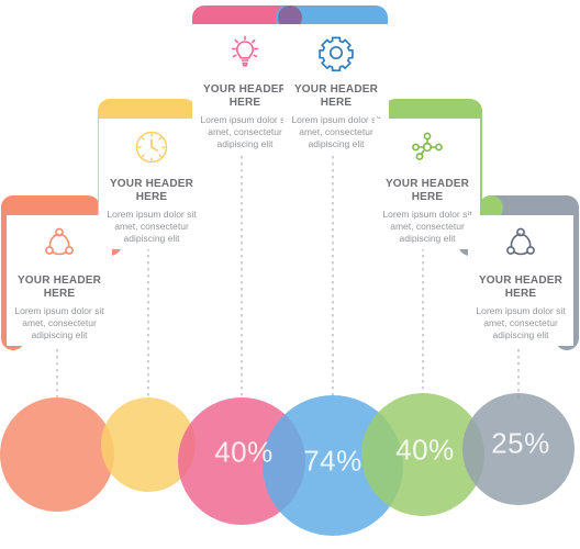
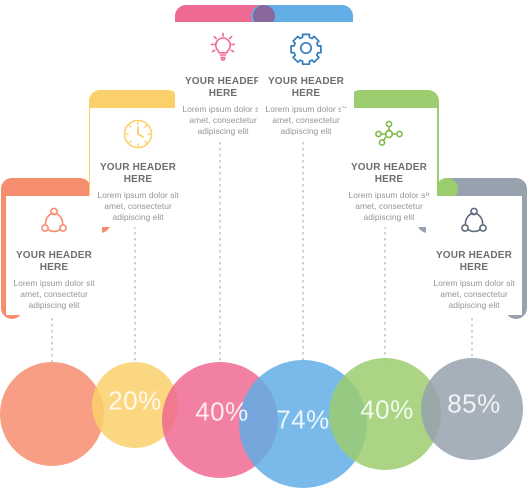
+ 20%
  40%
  74%
  40%
- 25%
+ 85%
  YOUR HEADER HERE
  Lorem ipsum dolor sit amet, consectetur adipiscing elit
  YOUR HEADER HERE
  Lorem ipsum dolor sit amet, consectetur adipiscing elit
  YOUR HEADE HERE
  Lorem ipsum dolor amet, consectetur adipiscing elit
  YOUR HEADER HERE
  Lorem ipsum dolor amet, consectetur adipiscing elit
  YOUR HEADER HERE
  Lorem ipsum dolor sit amet, consectetur adipiscing elit
  YOUR HEADER HERE
  Lorem ipsum dolor sit amet, consectetur adipiscing elit
